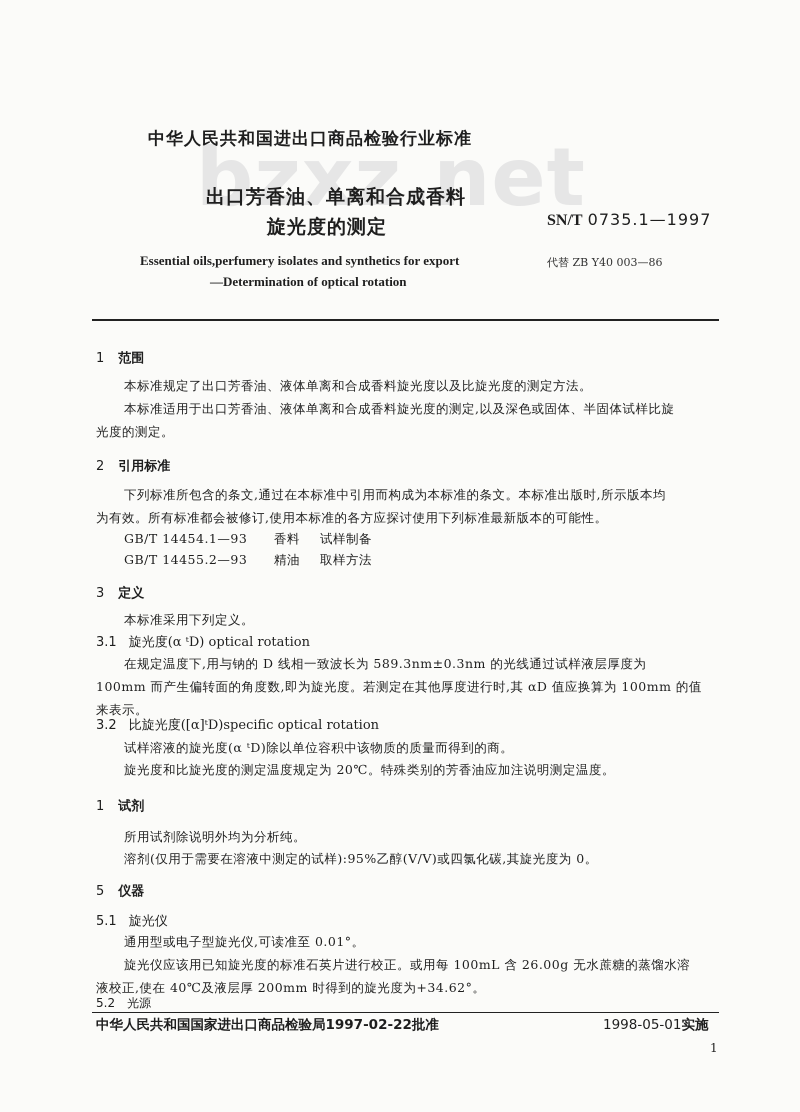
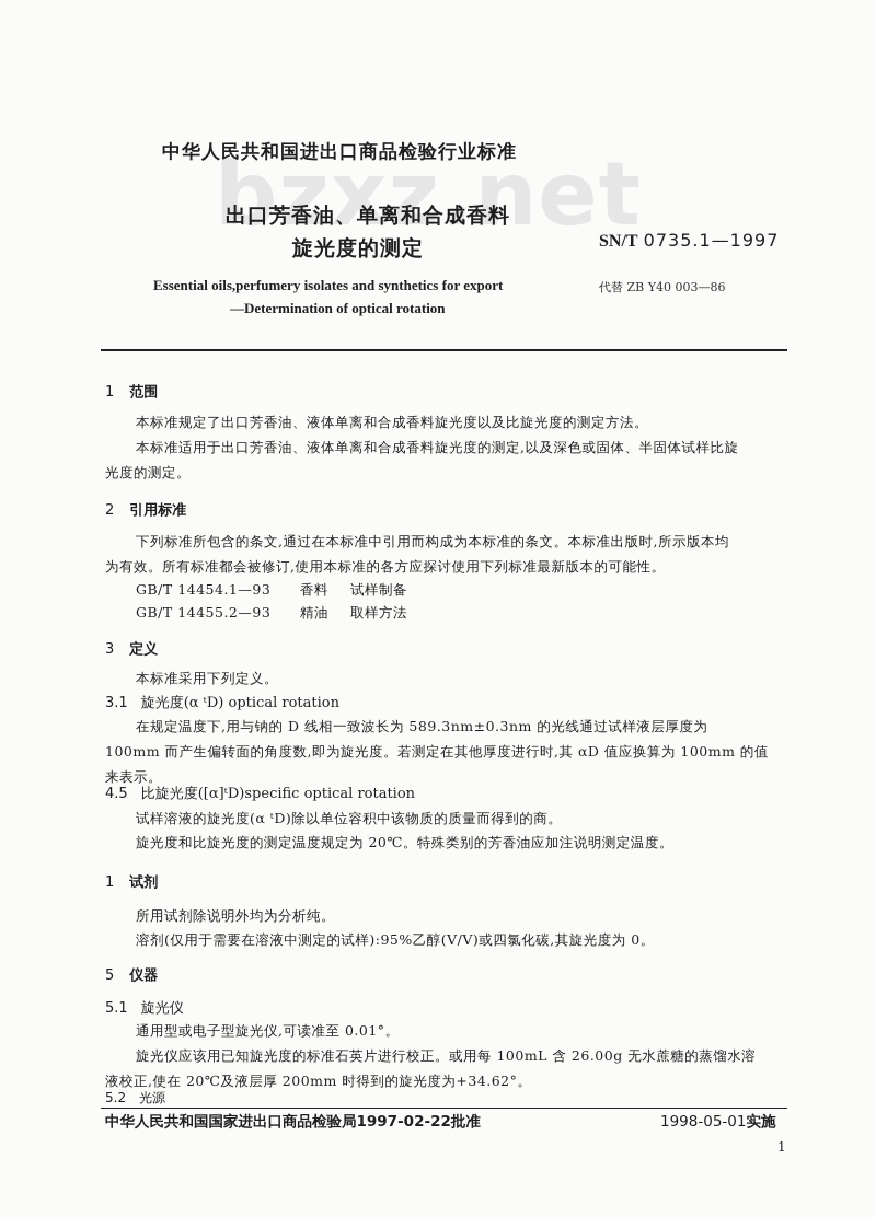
  bzxz.net
  中华人民共和国进出口商品检验行业标准
  出口芳香油、单离和合成香料
  旋光度的测定
  SN/T 0735.1—1997
  Essential oils,perfumery isolates and synthetics for export
  —Determination of optical rotation
  代替 ZB Y40 003—86
  1 范围
  本标准规定了出口芳香油、液体单离和合成香料旋光度以及比旋光度的测定方法。
  本标准适用于出口芳香油、液体单离和合成香料旋光度的测定,以及深色或固体、半固体试样比旋
  光度的测定。
  2 引用标准
  下列标准所包含的条文,通过在本标准中引用而构成为本标准的条文。本标准出版时,所示版本均
  为有效。所有标准都会被修订,使用本标准的各方应探讨使用下列标准最新版本的可能性。
  GB/T 14454.1—93 香料 试样制备
  GB/T 14455.2—93 精油 取样方法
  3 定义
  本标准采用下列定义。
  3.1 旋光度(α ᵗD) optical rotation
  在规定温度下,用与钠的 D 线相一致波长为 589.3nm±0.3nm 的光线通过试样液层厚度为
  100mm 而产生偏转面的角度数,即为旋光度。若测定在其他厚度进行时,其 αD 值应换算为 100mm 的值
  来表示。
- 3.2 比旋光度([α]ᵗD)specific optical rotation
+ 4.5 比旋光度([α]ᵗD)specific optical rotation
  试样溶液的旋光度(α ᵗD)除以单位容积中该物质的质量而得到的商。
  旋光度和比旋光度的测定温度规定为 20℃。特殊类别的芳香油应加注说明测定温度。
  1 试剂
  所用试剂除说明外均为分析纯。
  溶剂(仅用于需要在溶液中测定的试样):95%乙醇(V/V)或四氯化碳,其旋光度为 0。
  5 仪器
  5.1 旋光仪
  通用型或电子型旋光仪,可读准至 0.01°。
  旋光仪应该用已知旋光度的标准石英片进行校正。或用每 100mL 含 26.00g 无水蔗糖的蒸馏水溶
- 液校正,使在 40℃及液层厚 200mm 时得到的旋光度为+34.62°。
+ 液校正,使在 20℃及液层厚 200mm 时得到的旋光度为+34.62°。
  5.2 光源
  中华人民共和国国家进出口商品检验局1997-02-22批准
  1998-05-01实施
  1
